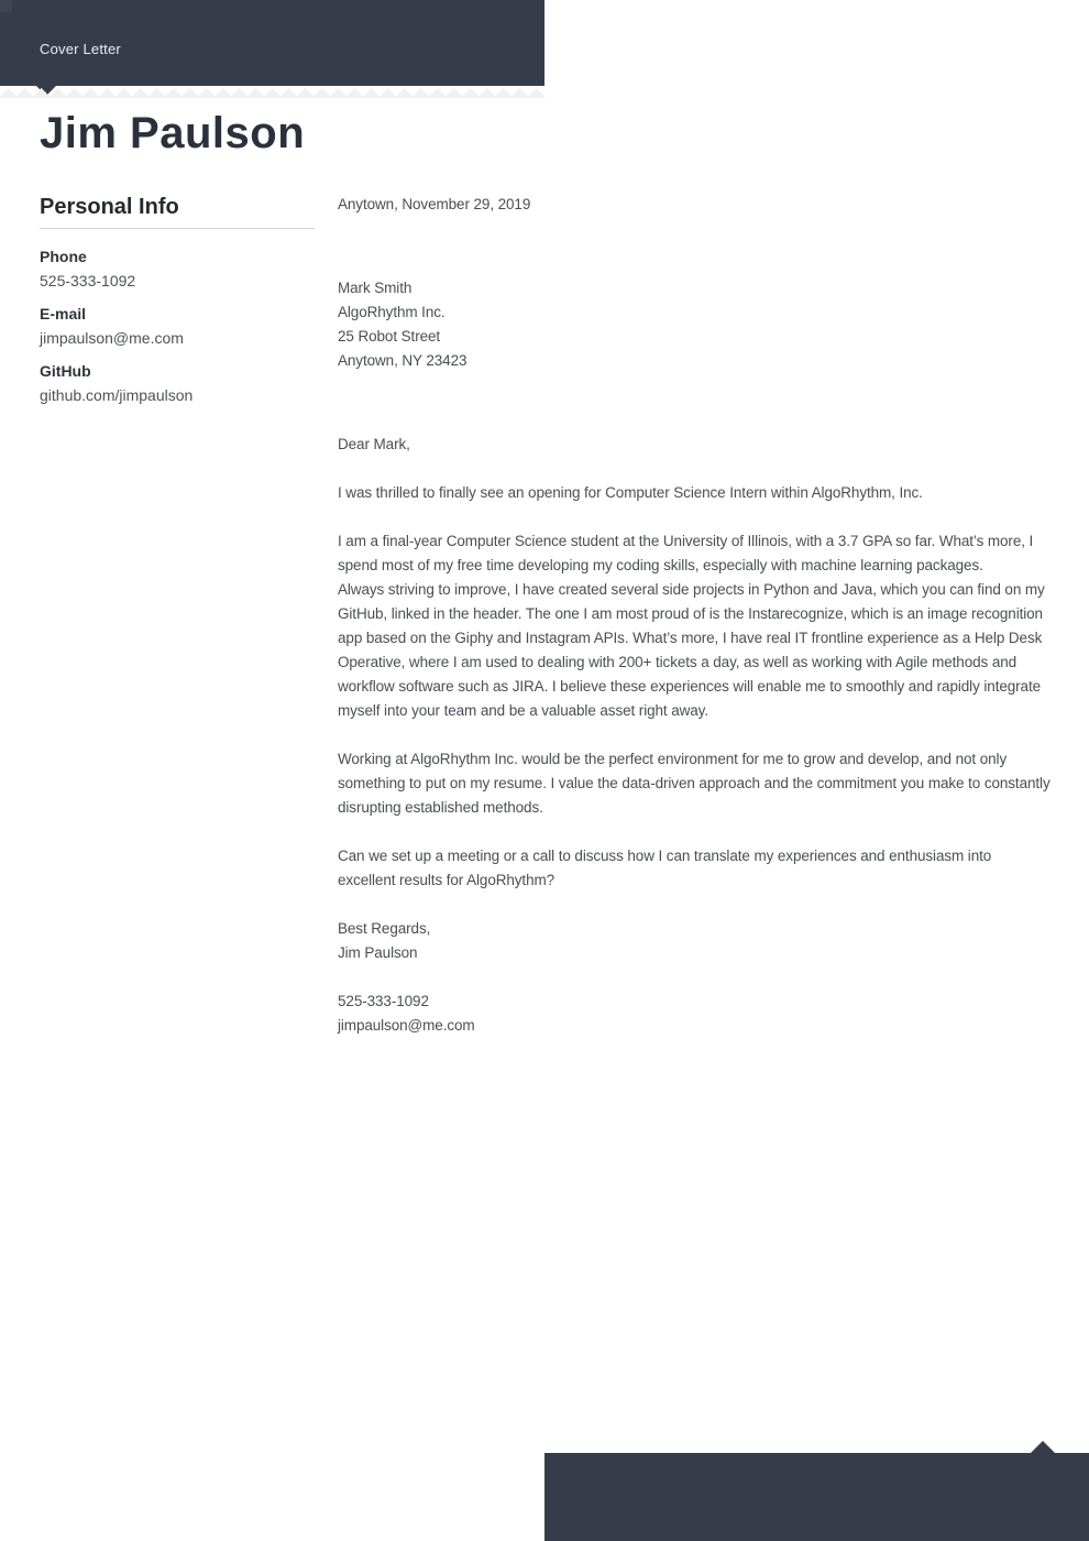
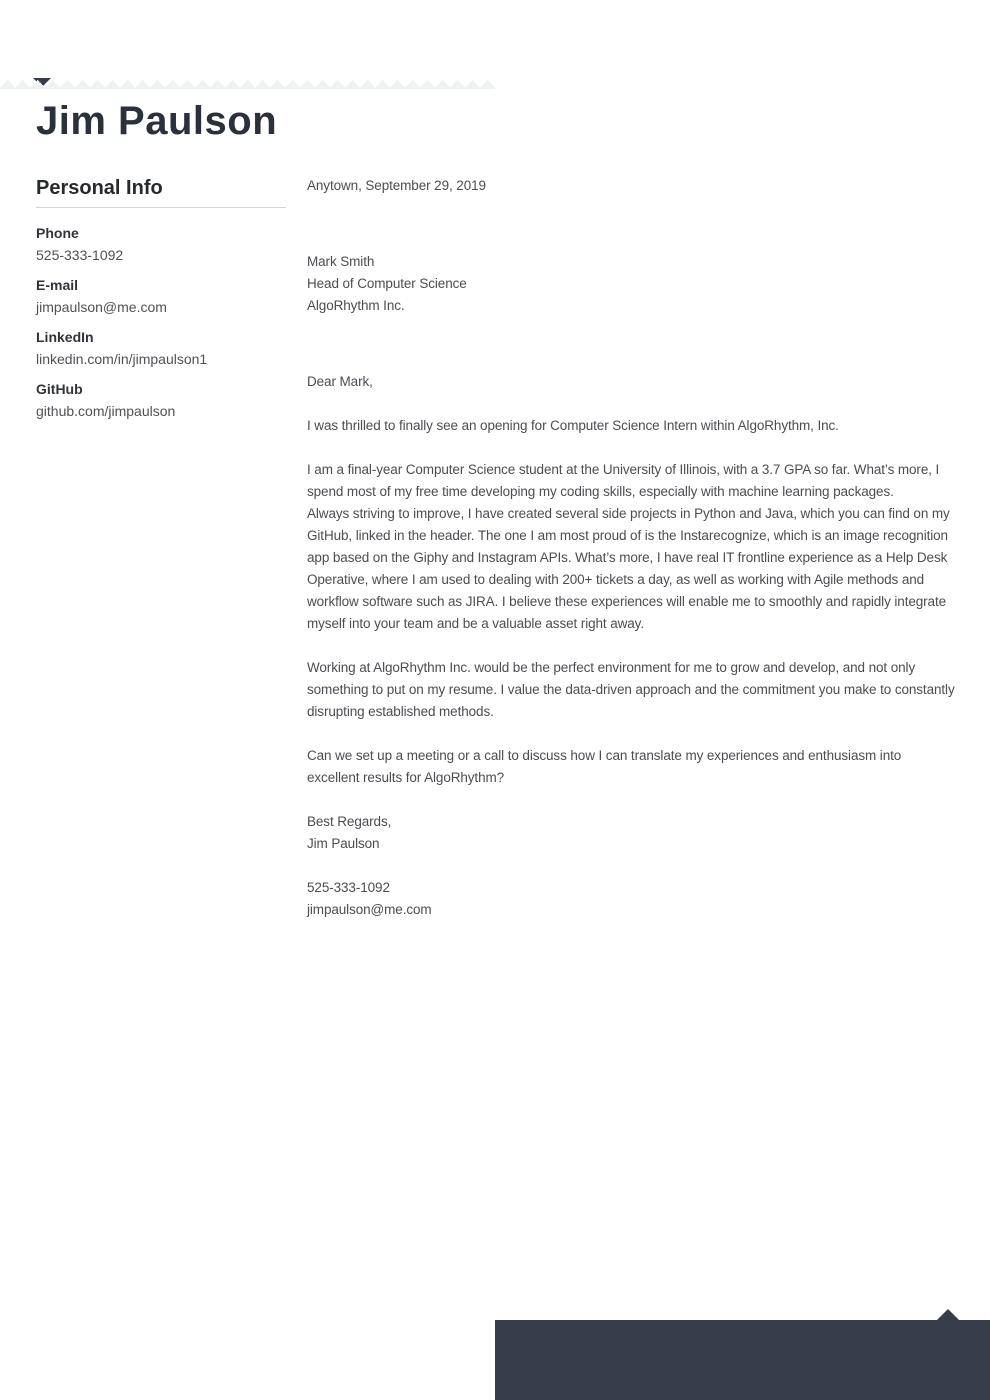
- Cover Letter
  Jim Paulson
  Personal Info
  Phone
  525-333-1092
  E-mail
  jimpaulson@me.com
+ LinkedIn
+ linkedin.com/in/jimpaulson1
  GitHub
  github.com/jimpaulson
- Anytown, November 29, 2019
+ Anytown, September 29, 2019
  Mark Smith
+ Head of Computer Science
  AlgoRhythm Inc.
- 25 Robot Street
- Anytown, NY 23423
  Dear Mark,
  I was thrilled to finally see an opening for Computer Science Intern within AlgoRhythm, Inc.
  I am a final-year Computer Science student at the University of Illinois, with a 3.7 GPA so far. What’s more, I spend most of my free time developing my coding skills, especially with machine learning packages.
  Always striving to improve, I have created several side projects in Python and Java, which you can find on my GitHub, linked in the header. The one I am most proud of is the Instarecognize, which is an image recognition app based on the Giphy and Instagram APIs. What’s more, I have real IT frontline experience as a Help Desk Operative, where I am used to dealing with 200+ tickets a day, as well as working with Agile methods and workflow software such as JIRA. I believe these experiences will enable me to smoothly and rapidly integrate myself into your team and be a valuable asset right away.
  Working at AlgoRhythm Inc. would be the perfect environment for me to grow and develop, and not only something to put on my resume. I value the data-driven approach and the commitment you make to constantly disrupting established methods.
  Can we set up a meeting or a call to discuss how I can translate my experiences and enthusiasm into excellent results for AlgoRhythm?
  Best Regards,
  Jim Paulson
  525-333-1092
  jimpaulson@me.com
